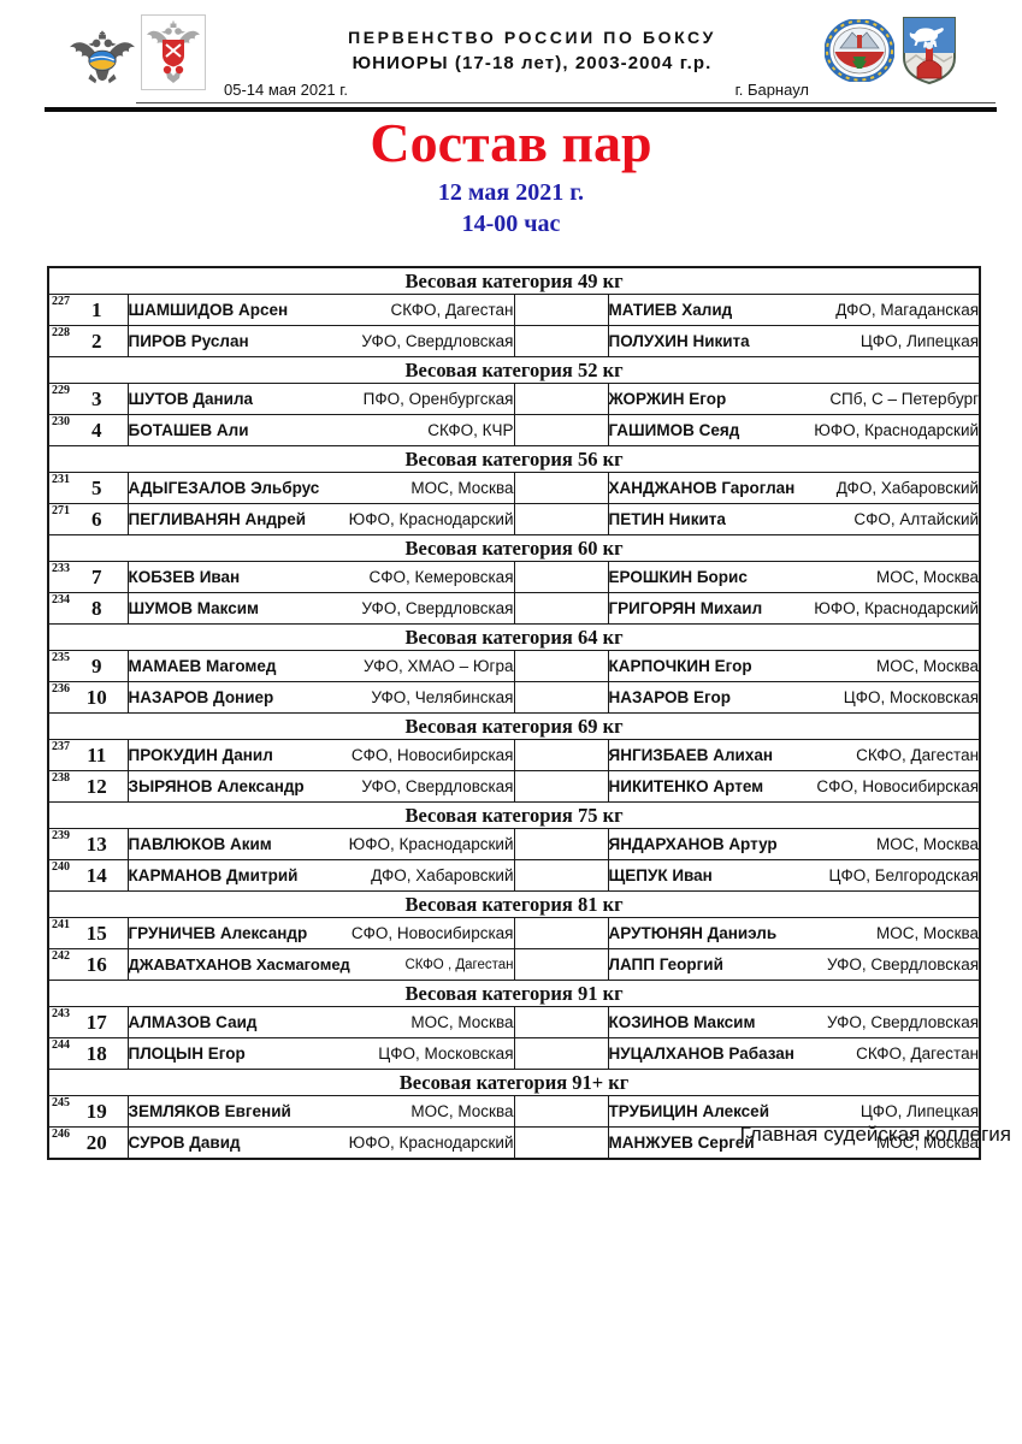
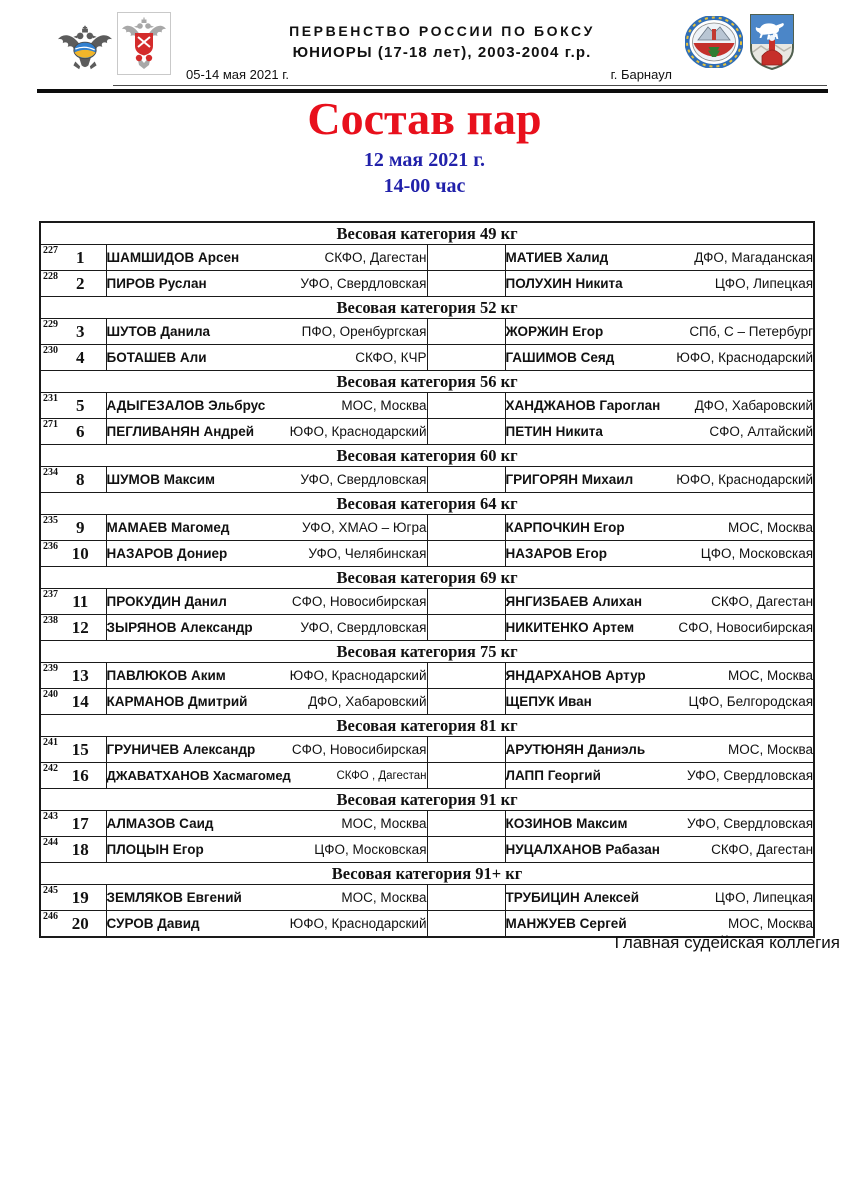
  ПЕРВЕНСТВО РОССИИ ПО БОКСУ
  ЮНИОРЫ (17-18 лет), 2003-2004 г.р.
  05-14 мая 2021 г.
  г. Барнаул
  Состав пар
  12 мая 2021 г.
  14-00 час
  Весовая категория 49 кг
  2271	ШАМШИДОВ Арсен СКФО, Дагестан		МАТИЕВ Халид ДФО, Магаданская
  2282	ПИРОВ Руслан УФО, Свердловская		ПОЛУХИН Никита ЦФО, Липецкая
  Весовая категория 52 кг
  2293	ШУТОВ Данила ПФО, Оренбургская		ЖОРЖИН Егор СПб, С – Петербург
  2304	БОТАШЕВ Али СКФО, КЧР		ГАШИМОВ Сеяд ЮФО, Краснодарский
  Весовая категория 56 кг
  2315	АДЫГЕЗАЛОВ Эльбрус МОС, Москва		ХАНДЖАНОВ Гароглан ДФО, Хабаровский
  2716	ПЕГЛИВАНЯН Андрей ЮФО, Краснодарский		ПЕТИН Никита СФО, Алтайский
  Весовая категория 60 кг
- 2337	КОБЗЕВ Иван СФО, Кемеровская		ЕРОШКИН Борис МОС, Москва
  2348	ШУМОВ Максим УФО, Свердловская		ГРИГОРЯН Михаил ЮФО, Краснодарский
  Весовая категория 64 кг
  2359	МАМАЕВ Магомед УФО, ХМАО – Югра		КАРПОЧКИН Егор МОС, Москва
  23610	НАЗАРОВ Дониер УФО, Челябинская		НАЗАРОВ Егор ЦФО, Московская
  Весовая категория 69 кг
  23711	ПРОКУДИН Данил СФО, Новосибирская		ЯНГИЗБАЕВ Алихан СКФО, Дагестан
  23812	ЗЫРЯНОВ Александр УФО, Свердловская		НИКИТЕНКО Артем СФО, Новосибирская
  Весовая категория 75 кг
  23913	ПАВЛЮКОВ Аким ЮФО, Краснодарский		ЯНДАРХАНОВ Артур МОС, Москва
  24014	КАРМАНОВ Дмитрий ДФО, Хабаровский		ЩЕПУК Иван ЦФО, Белгородская
  Весовая категория 81 кг
  24115	ГРУНИЧЕВ Александр СФО, Новосибирская		АРУТЮНЯН Даниэль МОС, Москва
  24216	ДЖАВАТХАНОВ Хасмагомед СКФО , Дагестан		ЛАПП Георгий УФО, Свердловская
  Весовая категория 91 кг
  24317	АЛМАЗОВ Саид МОС, Москва		КОЗИНОВ Максим УФО, Свердловская
  24418	ПЛОЦЫН Егор ЦФО, Московская		НУЦАЛХАНОВ Рабазан СКФО, Дагестан
  Весовая категория 91+ кг
  24519	ЗЕМЛЯКОВ Евгений МОС, Москва		ТРУБИЦИН Алексей ЦФО, Липецкая
  24620	СУРОВ Давид ЮФО, Краснодарский		МАНЖУЕВ Сергей МОС, Москва
  Главная судейская коллегия
